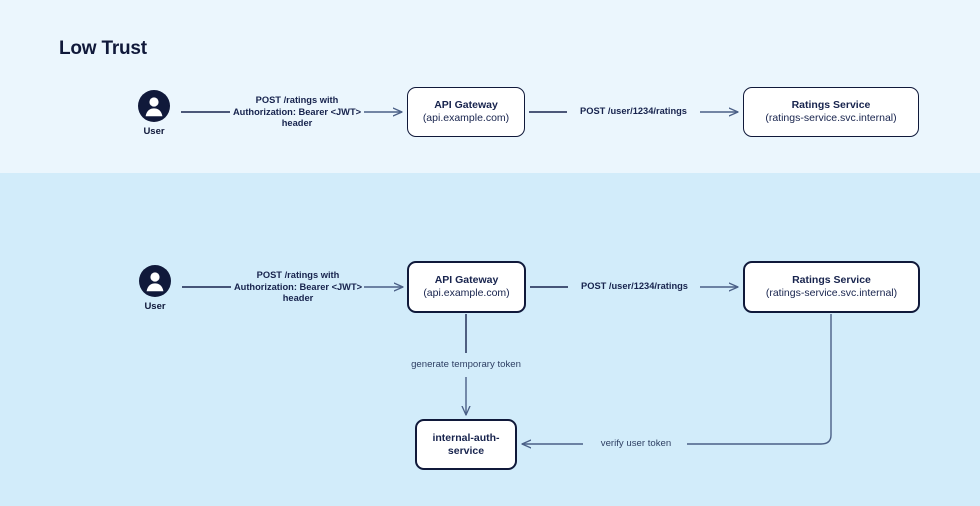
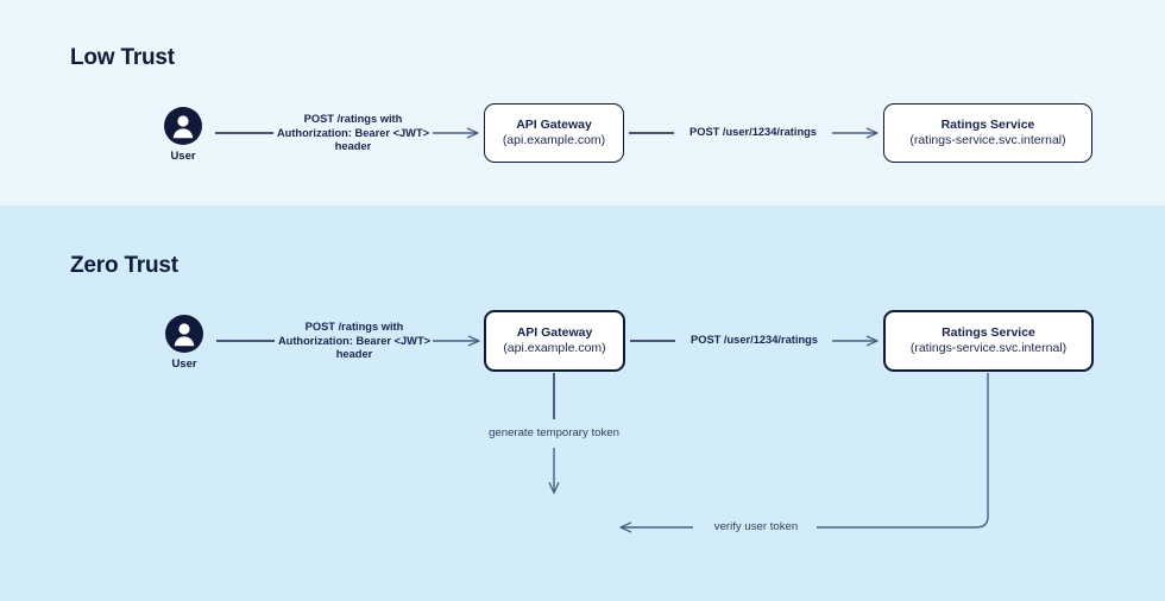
  Low Trust
+ Zero Trust
  User
  API Gateway
  (api.example.com)
  Ratings Service
  (ratings-service.svc.internal)
  POST /ratings with
  Authorization: Bearer <JWT>
  header
  POST /user/1234/ratings
  User
  API Gateway
  (api.example.com)
  Ratings Service
  (ratings-service.svc.internal)
- internal-auth-
- service
  POST /ratings with
  Authorization: Bearer <JWT>
  header
  POST /user/1234/ratings
  generate temporary token
  verify user token
